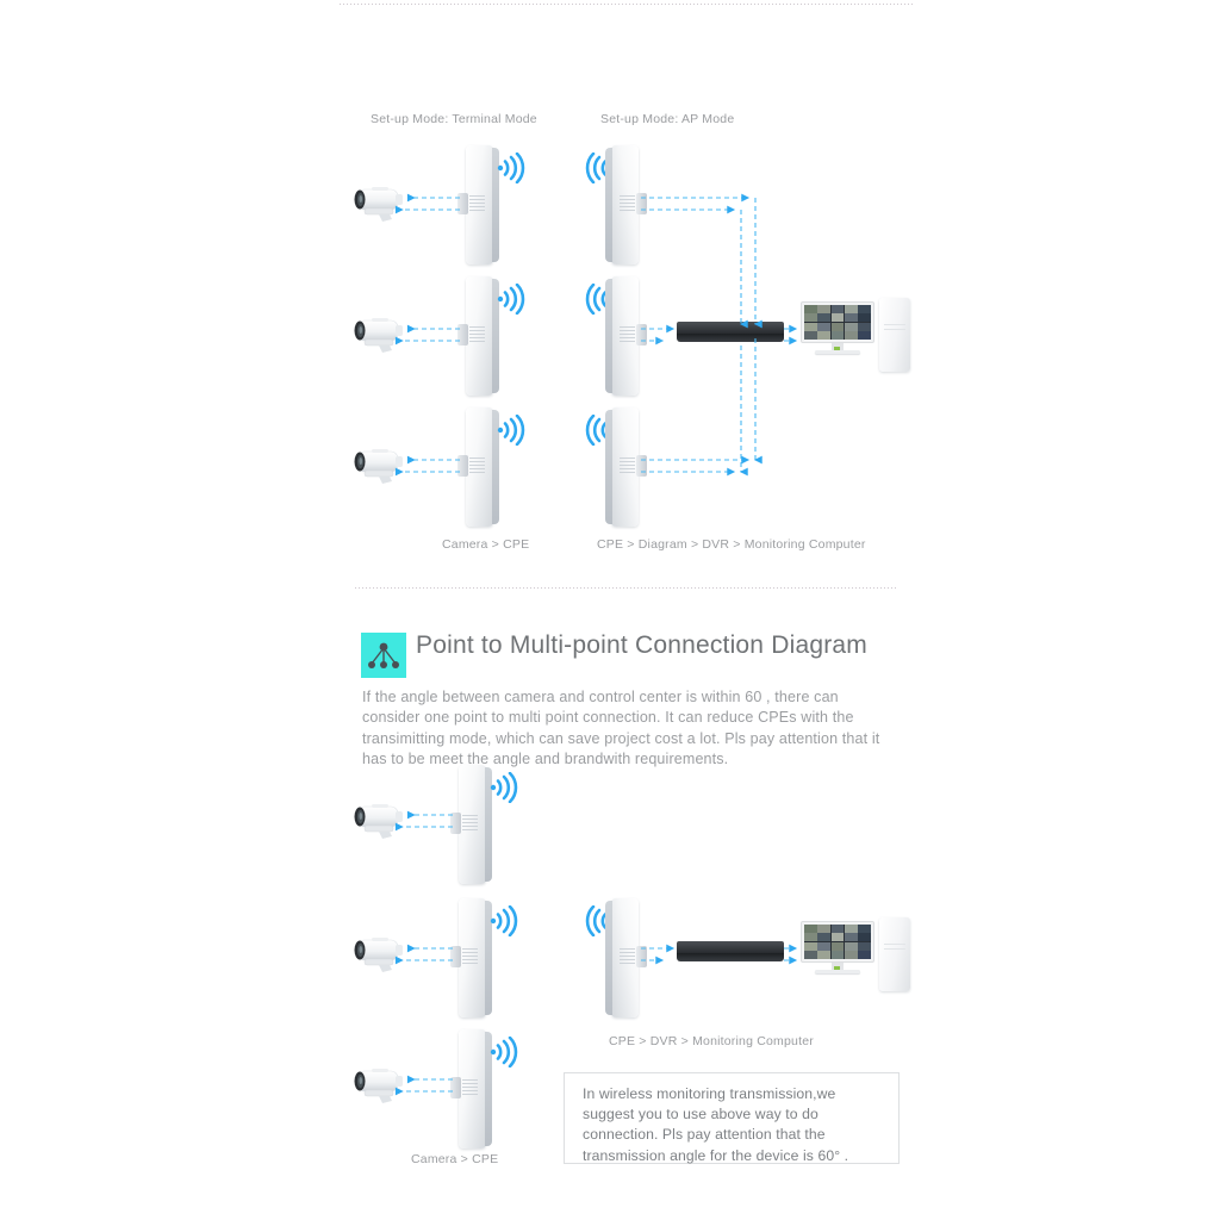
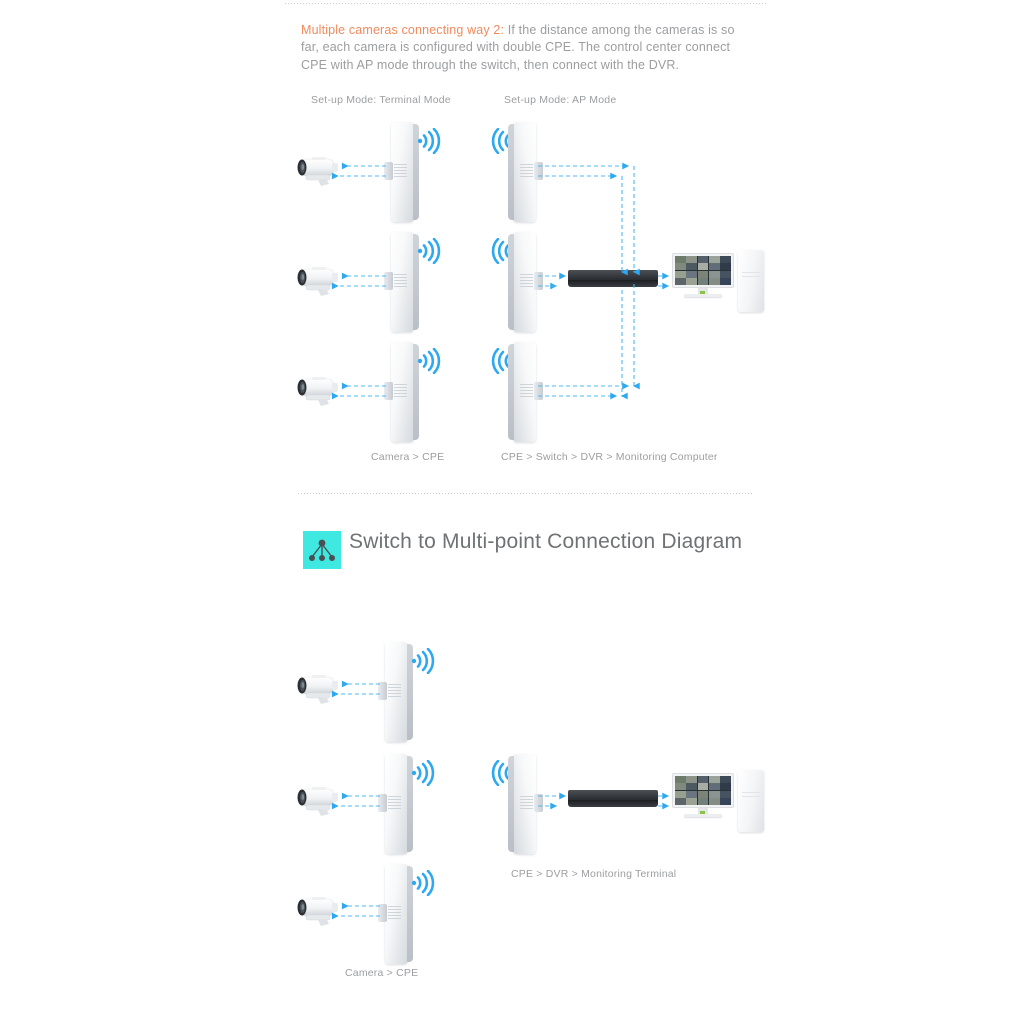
+ Multiple cameras connecting way 2: If the distance among the cameras is so far, each camera is configured with double CPE. The control center connect CPE with AP mode through the switch, then connect with the DVR.
  Set-up Mode: Terminal Mode
  Set-up Mode: AP Mode
  Camera > CPE
- CPE > Diagram > DVR > Monitoring Computer
+ CPE > Switch > DVR > Monitoring Computer
- Point to Multi-point Connection Diagram
+ Switch to Multi-point Connection Diagram
- If the angle between camera and control center is within 60 , there can consider one point to multi point connection. It can reduce CPEs with the transimitting mode, which can save project cost a lot. Pls pay attention that it has to be meet the angle and brandwith requirements.
  Camera > CPE
- CPE > DVR > Monitoring Computer
+ CPE > DVR > Monitoring Terminal
- In wireless monitoring transmission,we suggest you to use above way to do connection. Pls pay attention that the transmission angle for the device is 60° .
